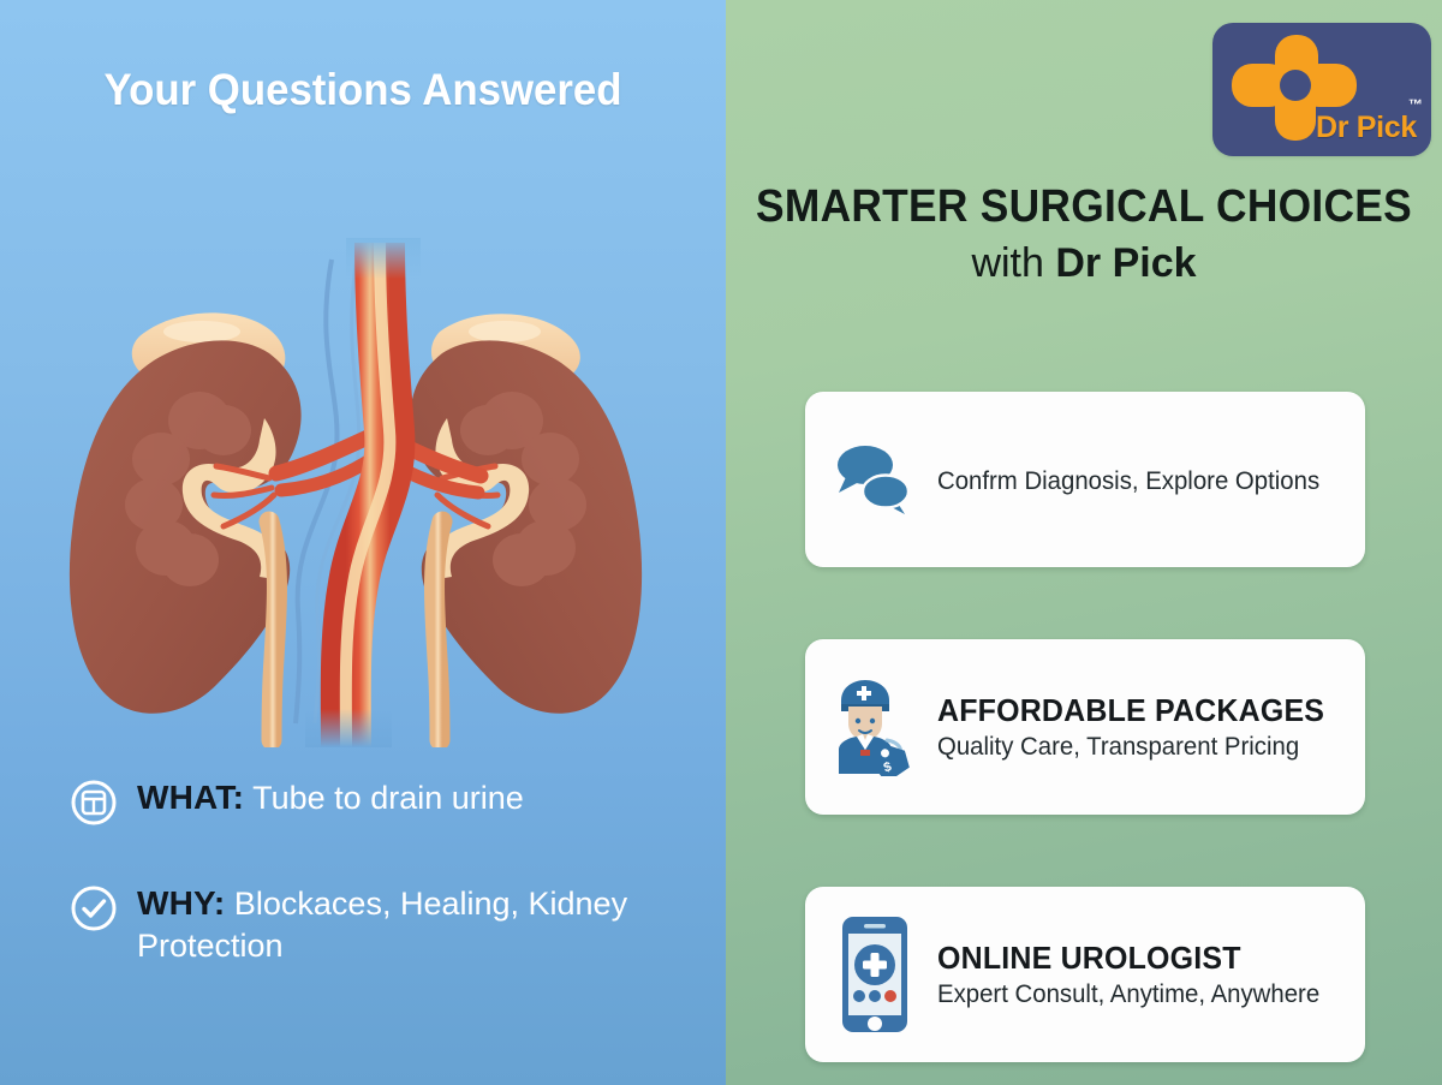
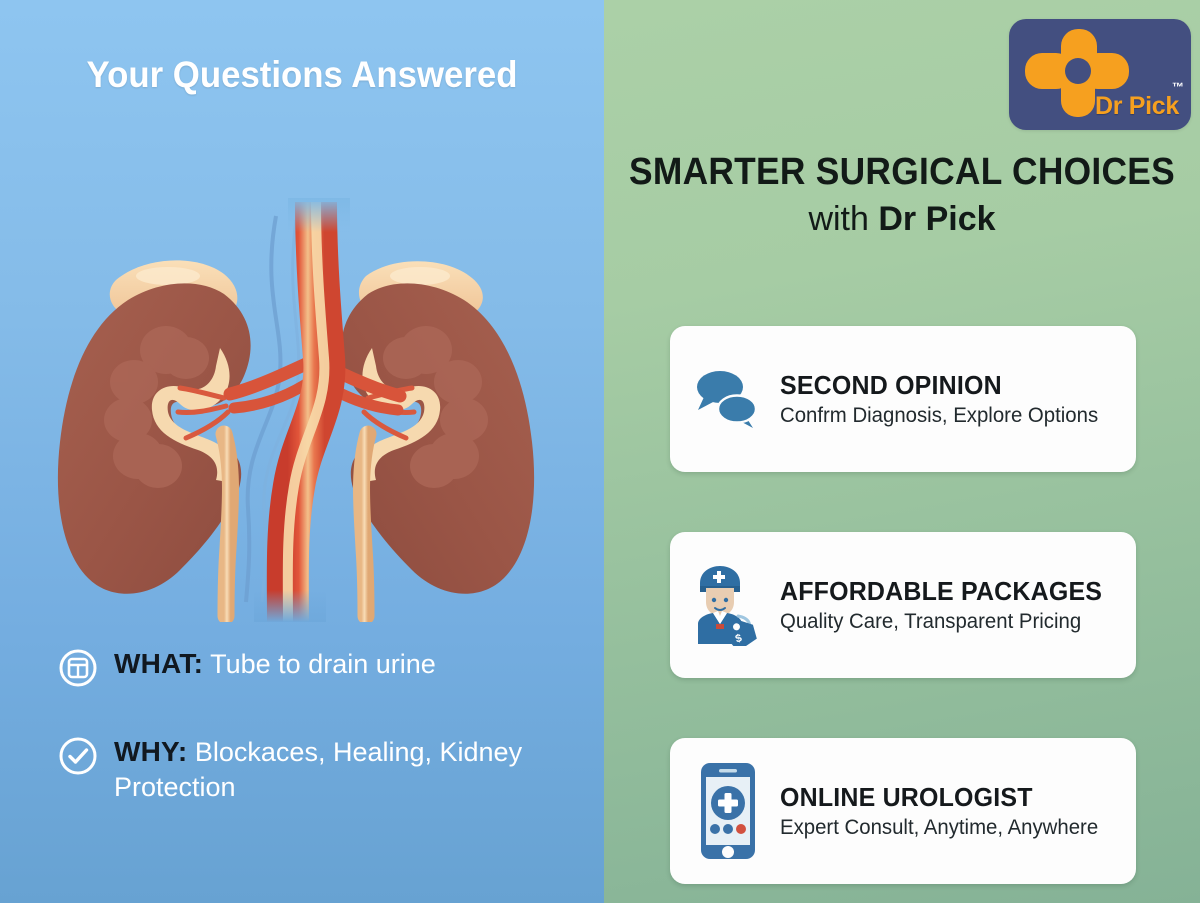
  Your Questions Answered
  WHAT: Tube to drain urine
  WHY: Blockaces, Healing, Kidney Protection
  Dr Pick
  ™
  SMARTER SURGICAL CHOICES
  with Dr Pick
+ SECOND OPINION
  Confrm Diagnosis, Explore Options
  AFFORDABLE PACKAGES
  Quality Care, Transparent Pricing
  ONLINE UROLOGIST
  Expert Consult, Anytime, Anywhere
